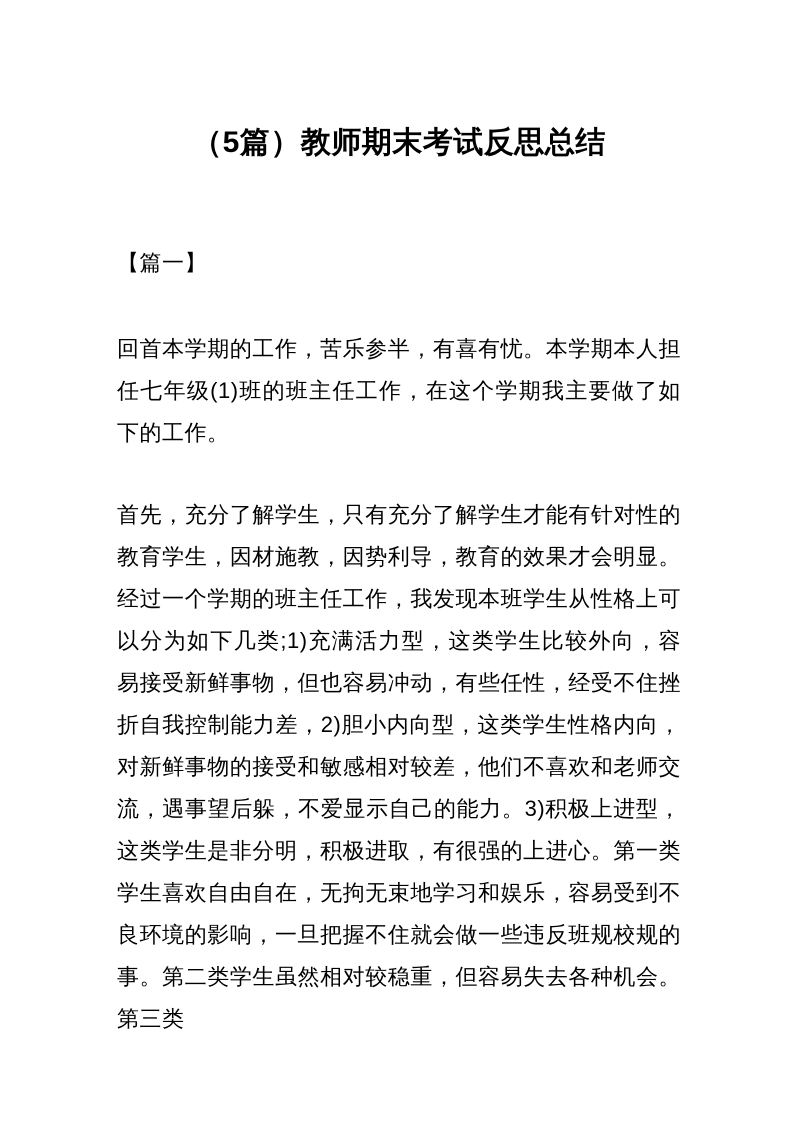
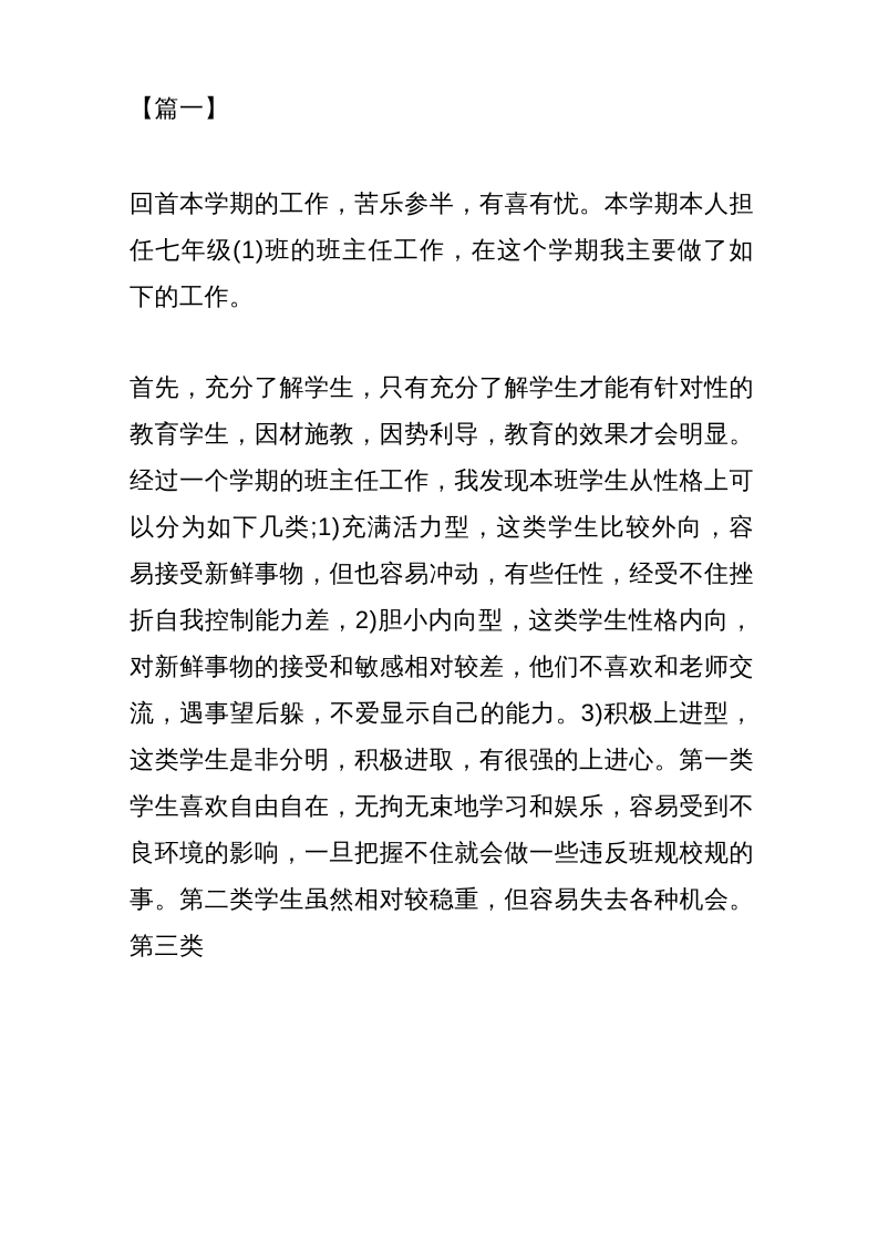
- （5篇）教师期末考试反思总结
  【篇一】
  回首本学期的工作，苦乐参半，有喜有忧。本学期本人担任七年级(1)班的班主任工作，在这个学期我主要做了如下的工作。
  首先，充分了解学生，只有充分了解学生才能有针对性的教育学生，因材施教，因势利导，教育的效果才会明显。经过一个学期的班主任工作，我发现本班学生从性格上可以分为如下几类;1)充满活力型，这类学生比较外向，容易接受新鲜事物，但也容易冲动，有些任性，经受不住挫折自我控制能力差，2)胆小内向型，这类学生性格内向，对新鲜事物的接受和敏感相对较差，他们不喜欢和老师交流，遇事望后躲，不爱显示自己的能力。3)积极上进型，这类学生是非分明，积极进取，有很强的上进心。第一类学生喜欢自由自在，无拘无束地学习和娱乐，容易受到不良环境的影响，一旦把握不住就会做一些违反班规校规的事。第二类学生虽然相对较稳重，但容易失去各种机会。第三类
